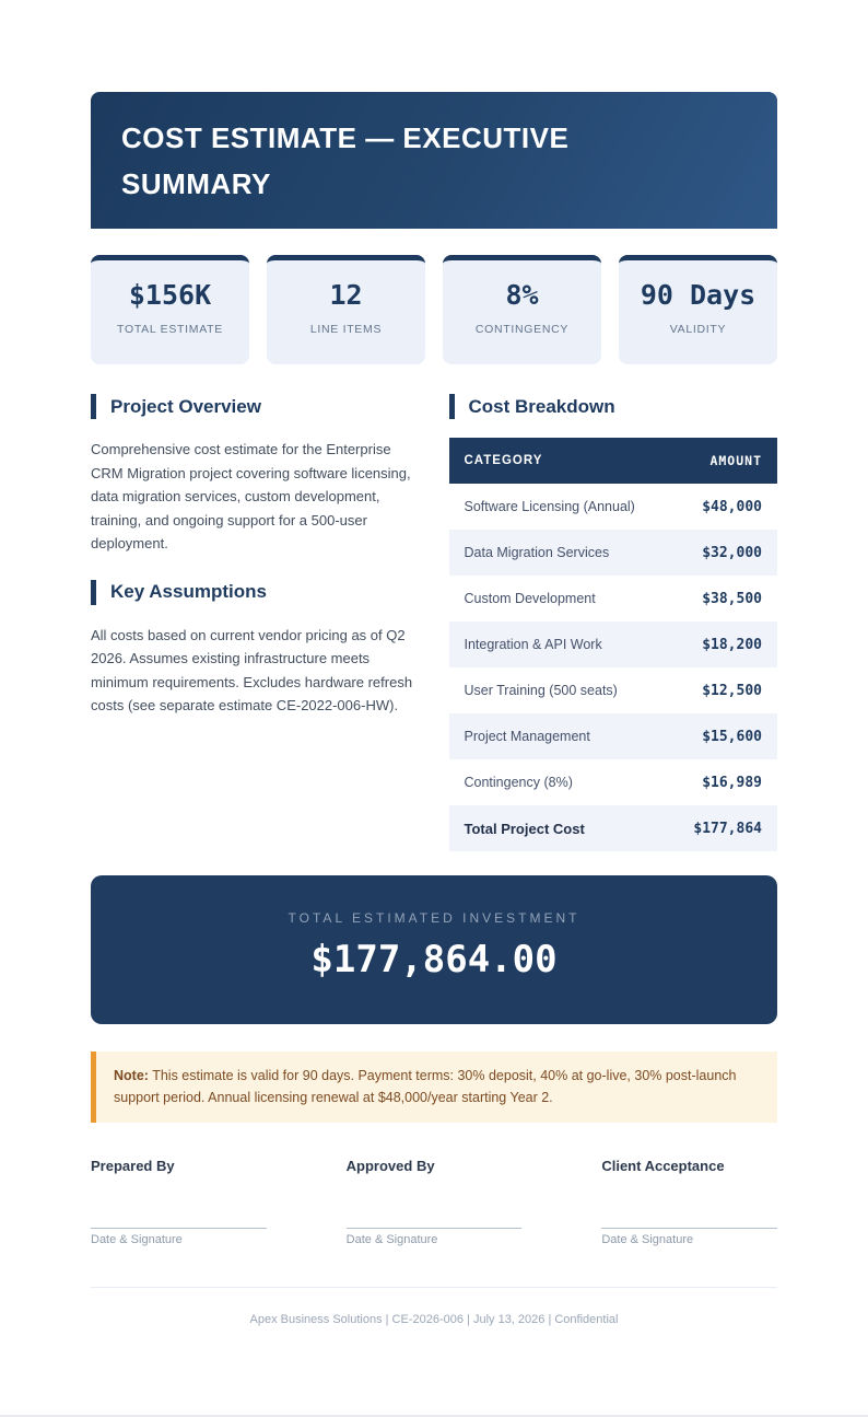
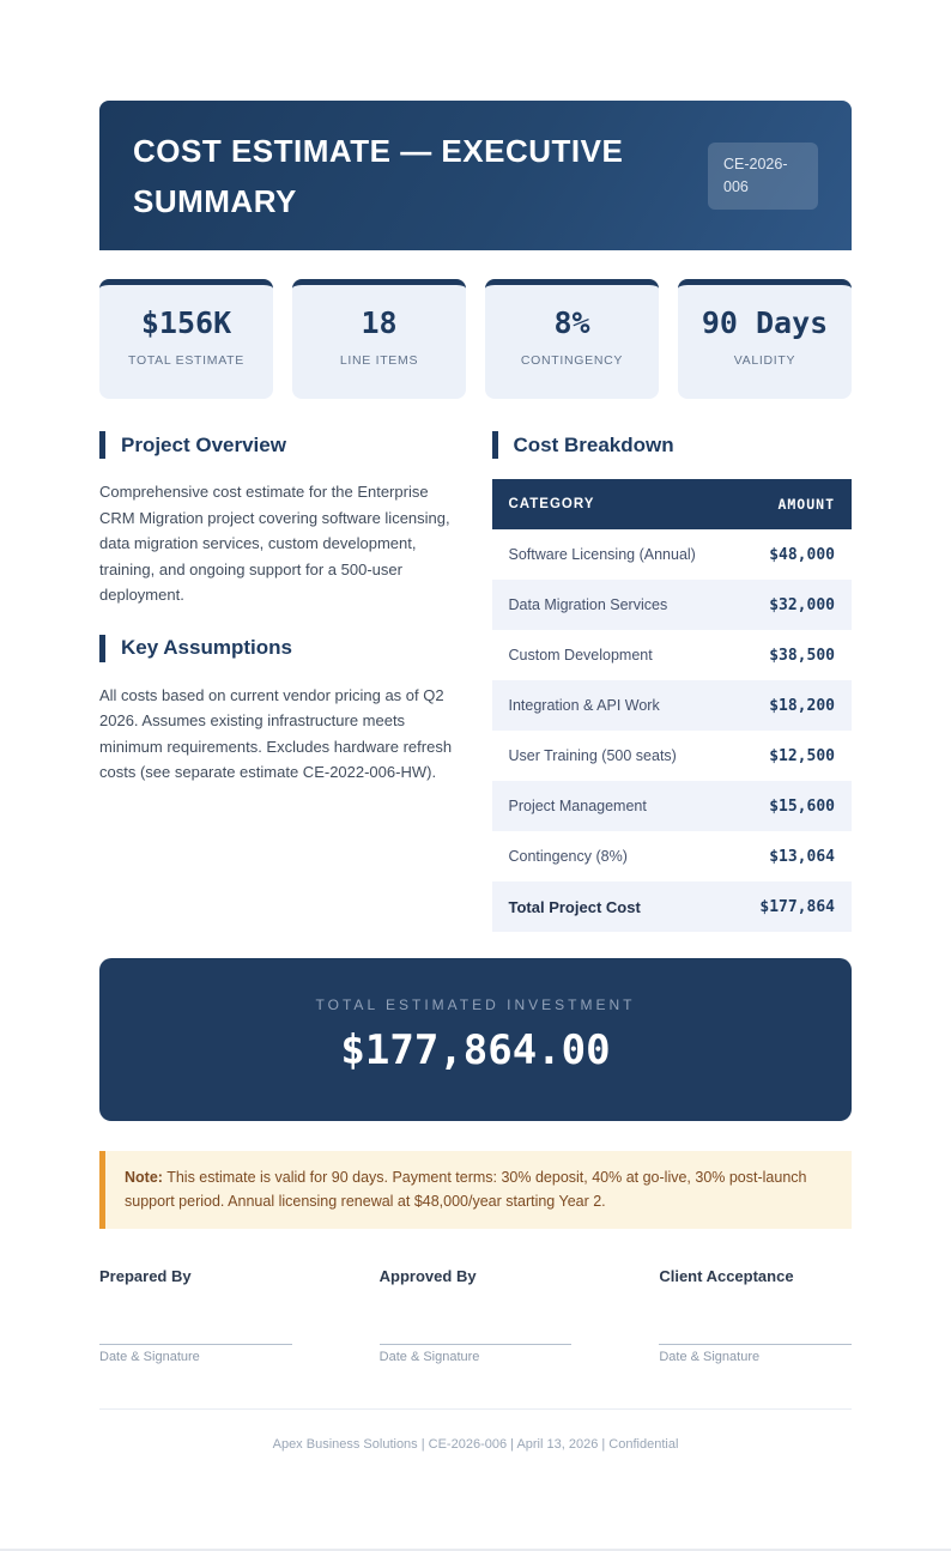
  COST ESTIMATE — EXECUTIVE SUMMARY
+ CE-2026-006
  $156K
  TOTAL ESTIMATE
- 12
+ 18
  LINE ITEMS
  8%
  CONTINGENCY
  90 Days
  VALIDITY
  Project Overview
  Comprehensive cost estimate for the Enterprise CRM Migration project covering software licensing, data migration services, custom development, training, and ongoing support for a 500-user deployment.
  Key Assumptions
  All costs based on current vendor pricing as of Q2 2026. Assumes existing infrastructure meets minimum requirements. Excludes hardware refresh costs (see separate estimate CE-2022-006-HW).
  Cost Breakdown
  CATEGORY	AMOUNT
  Software Licensing (Annual)	$48,000
  Data Migration Services	$32,000
  Custom Development	$38,500
  Integration & API Work	$18,200
  User Training (500 seats)	$12,500
  Project Management	$15,600
- Contingency (8%)	$16,989
+ Contingency (8%)	$13,064
  Total Project Cost	$177,864
  TOTAL ESTIMATED INVESTMENT
  $177,864.00
  Note: This estimate is valid for 90 days. Payment terms: 30% deposit, 40% at go-live, 30% post-launch support period. Annual licensing renewal at $48,000/year starting Year 2.
  Prepared By
  Date & Signature
  Approved By
  Date & Signature
  Client Acceptance
  Date & Signature
- Apex Business Solutions | CE-2026-006 | July 13, 2026 | Confidential
+ Apex Business Solutions | CE-2026-006 | April 13, 2026 | Confidential
